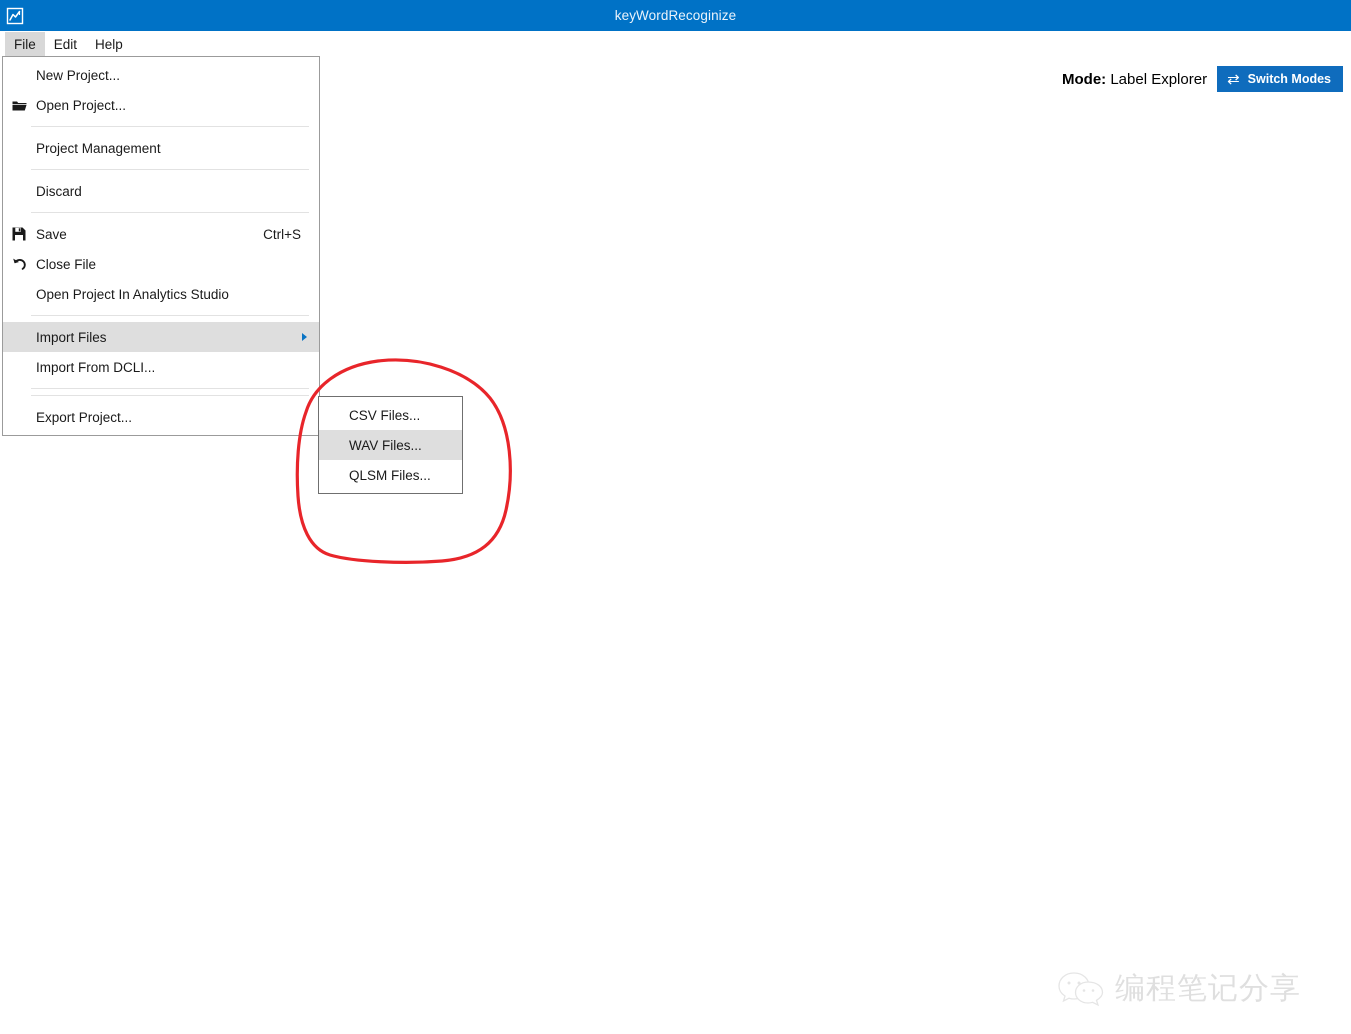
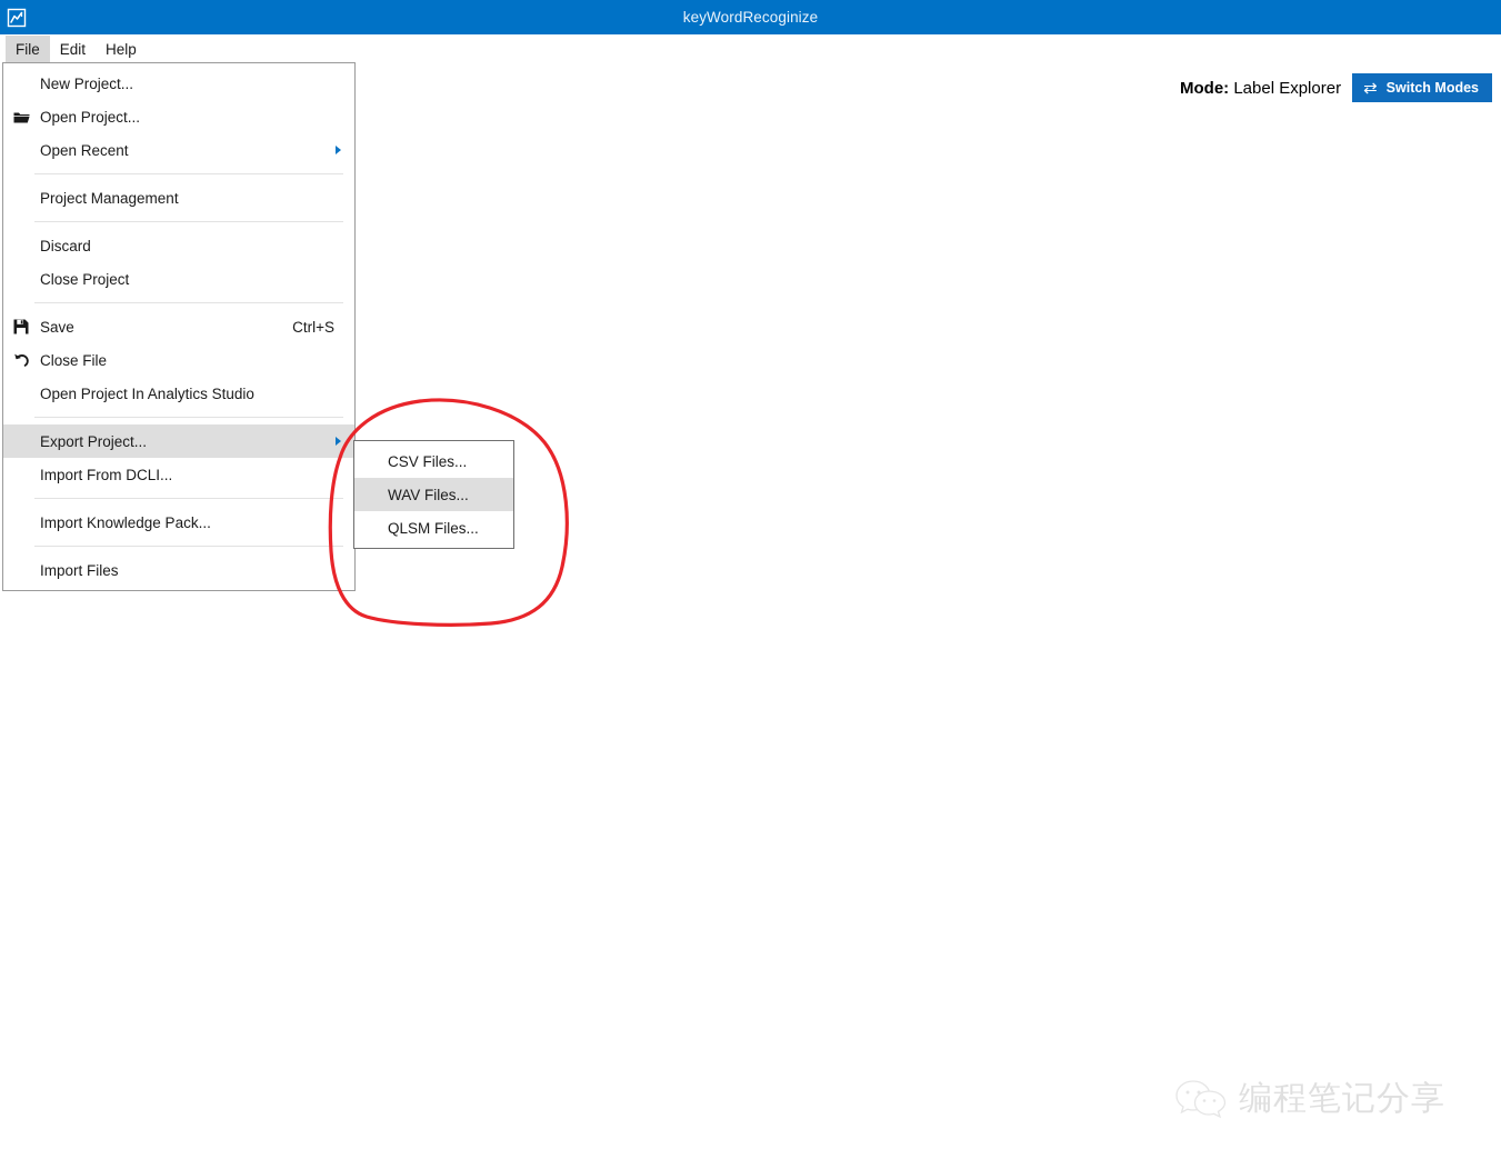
  keyWordRecoginize
  File
  Edit
  Help
  New Project...
  Open Project...
+ Open Recent
  Project Management
  Discard
+ Close Project
  Save
  Ctrl+S
  Close File
  Open Project In Analytics Studio
- Import Files
+ Export Project...
  Import From DCLI...
+ Import Knowledge Pack...
- Export Project...
+ Import Files
  CSV Files...
  WAV Files...
  QLSM Files...
  Mode: Label Explorer
  ⇄
  Switch Modes
  编程笔记分享
